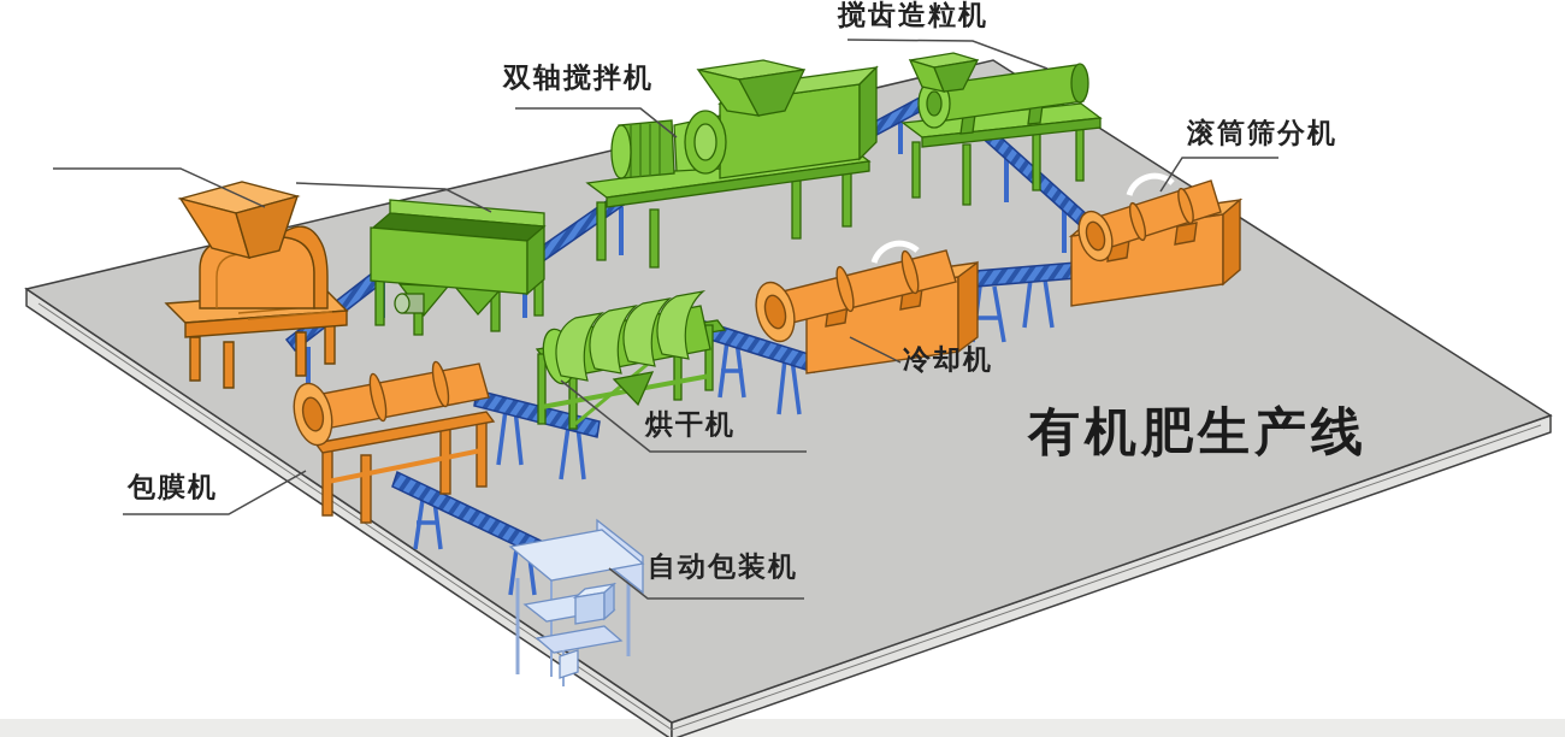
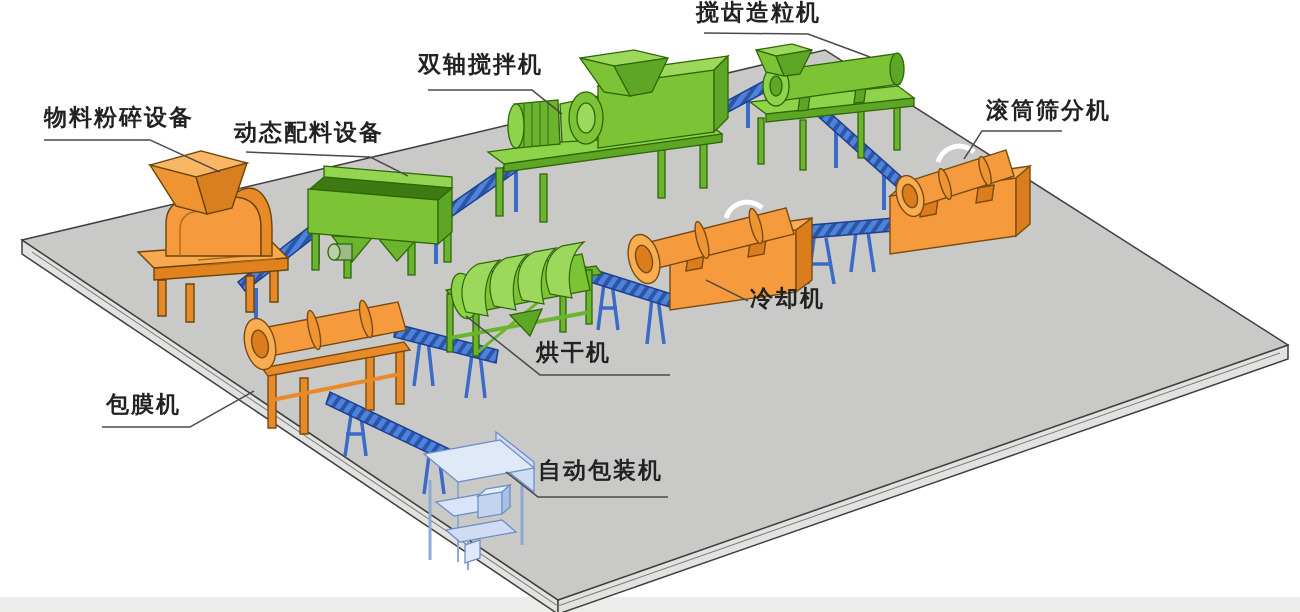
+ 物料粉碎设备
+ 动态配料设备
  双轴搅拌机
  搅齿造粒机
  滚筒筛分机
  冷却机
  烘干机
  包膜机
  自动包装机
- 有机肥生产线
